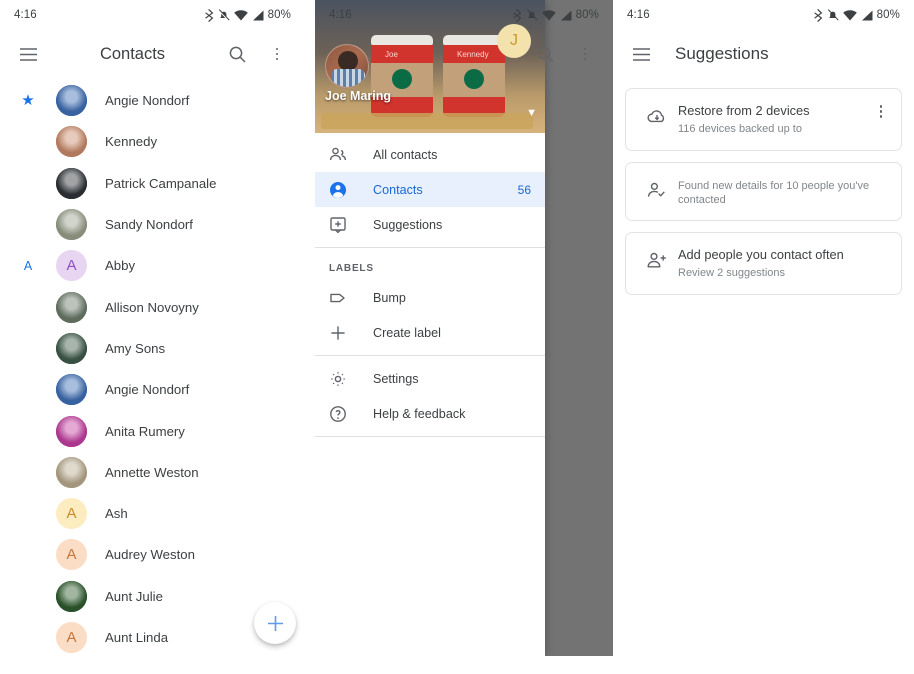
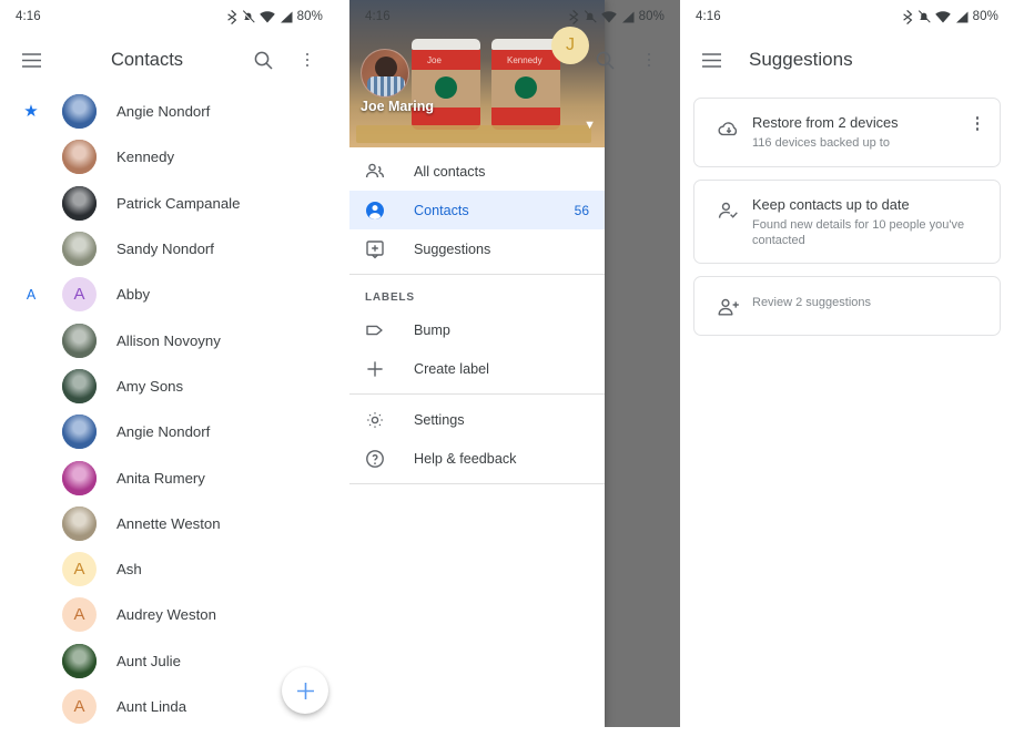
  4:16
  80%
  Contacts
  ★
  Angie Nondorf
  Kennedy
  Patrick Campanale
  Sandy Nondorf
  A
  A
  Abby
  Allison Novoyny
  Amy Sons
  Angie Nondorf
  Anita Rumery
  Annette Weston
  A
  Ash
  A
  Audrey Weston
  Aunt Julie
  A
  Aunt Linda
  4:16
  80%
  Joe
  Kennedy
  Joe Maring
  J
  ▼
  All contacts
  Contacts
  56
  Suggestions
  LABELS
  Bump
  Create label
  Settings
  Help & feedback
  4:16
  80%
  Suggestions
  Restore from 2 devices
  116 devices backed up to
+ Keep contacts up to date
  Found new details for 10 people you've contacted
- Add people you contact often
  Review 2 suggestions
